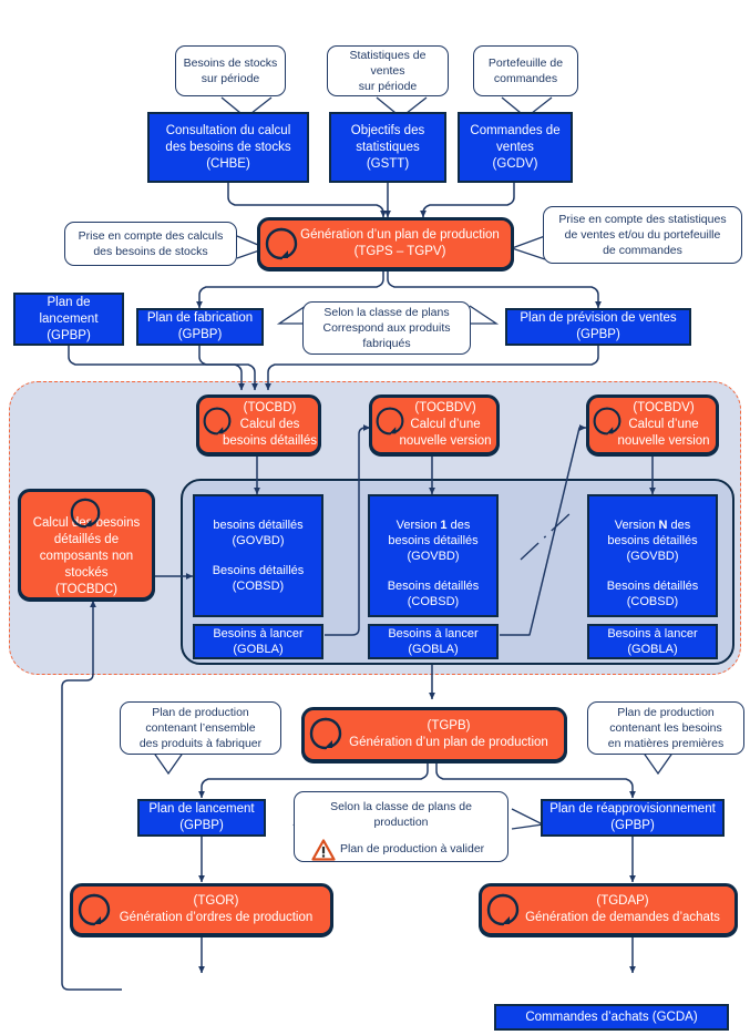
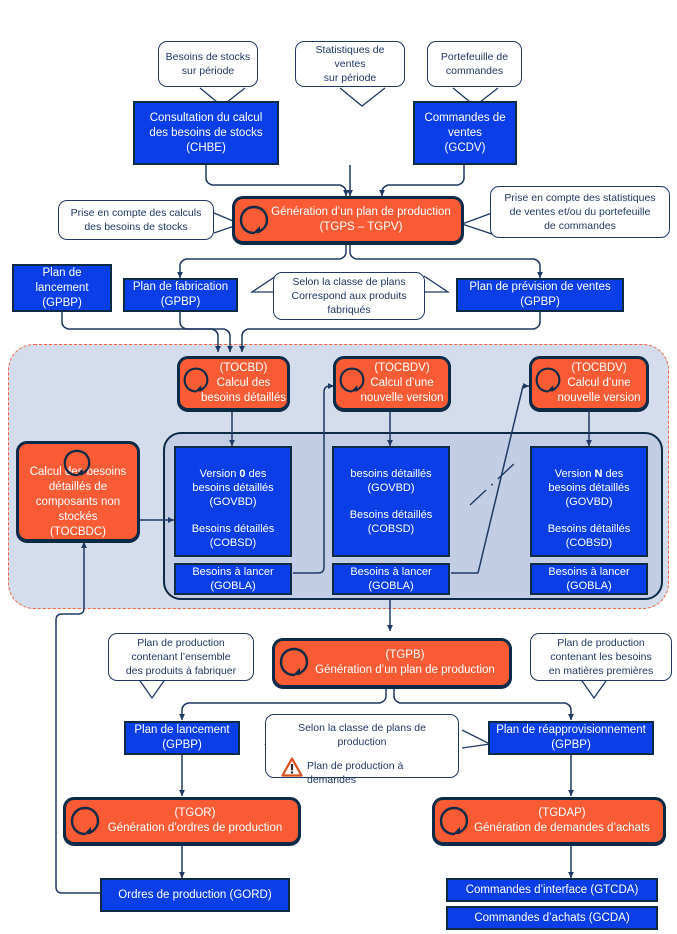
  Besoins de stocks
  sur période
  Statistiques de ventes
  sur période
  Portefeuille de
  commandes
  Consultation du calcul
  des besoins de stocks
  (CHBE)
- Objectifs des
- statistiques
- (GSTT)
  Commandes de
  ventes
  (GCDV)
  Génération d’un plan de production
  (TGPS – TGPV)
  Prise en compte des calculs
  des besoins de stocks
  Prise en compte des statistiques
  de ventes et/ou du portefeuille
  de commandes
  Plan de
  lancement
  (GPBP)
  Plan de fabrication
  (GPBP)
  Plan de prévision de ventes
  (GPBP)
  Selon la classe de plans
  Correspond aux produits
  fabriqués
  (TOCBD)
  Calcul des
  besoins détaillés
  (TOCBDV)
  Calcul d’une
  nouvelle version
  (TOCBDV)
  Calcul d’une
  nouvelle version
  Calcule besoins
  détaillés de
  composants non
  stockés
  (TOCBDC)
+ Version 0 des
  besoins détaillés
  (GOVBD)
  Besoins détaillés
  (COBSD)
  Besoins à lancer
  (GOBLA)
- Version 1 des
  besoins détaillés
  (GOVBD)
  Besoins détaillés
  (COBSD)
  Besoins à lancer
  (GOBLA)
  Version N des
  besoins détaillés
  (GOVBD)
  Besoins détaillés
  (COBSD)
  Besoins à lancer
  (GOBLA)
  Plan de production
  contenant l’ensemble
  des produits à fabriquer
  Plan de production
  contenant les besoins
  en matières premières
  (TGPB)
  Génération d’un plan de production
  Plan de lancement
  (GPBP)
  Plan de réapprovisionnement
  (GPBP)
  Selon la classe de plans de
  production
- Plan de production à valider
+ Plan de production à demandes
  (TGOR)
  Génération d’ordres de production
  (TGDAP)
  Génération de demandes d’achats
+ Ordres de production (GORD)
+ Commandes d’interface (GTCDA)
  Commandes d’achats (GCDA)
